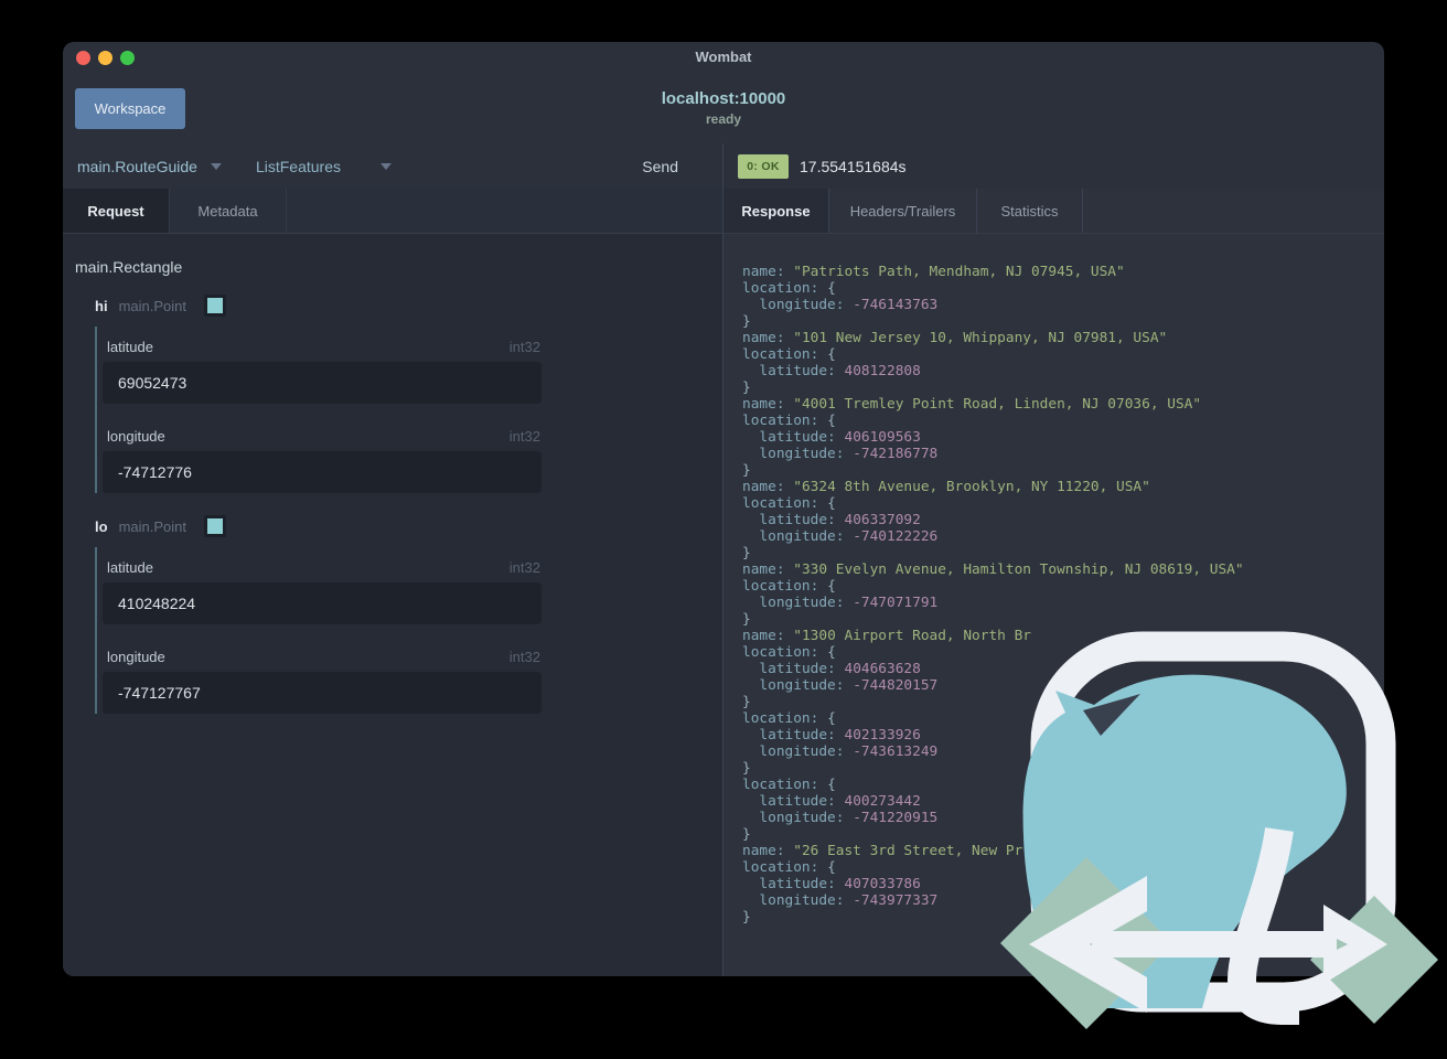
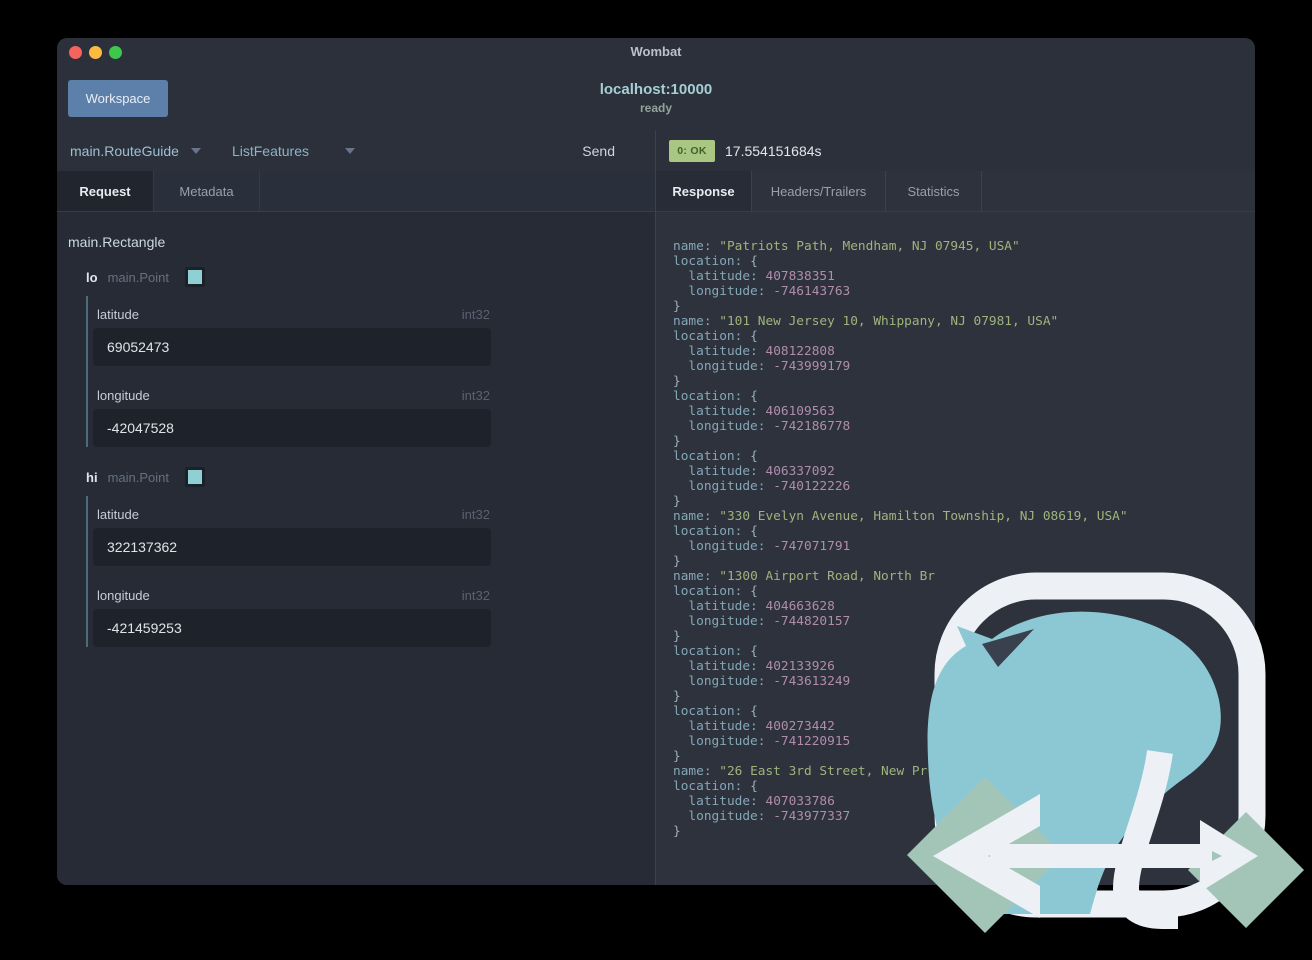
  Wombat
  Workspace
  localhost:10000
  ready
  main.RouteGuide
  ListFeatures
  Send
  0: OK
  17.554151684s
  Request
  Metadata
  Response
  Headers/Trailers
  Statistics
  main.Rectangle
- hi
+ lo
  main.Point
  latitude
  int32
  69052473
  longitude
  int32
- -74712776
+ -42047528
- lo
+ hi
  main.Point
  latitude
  int32
- 410248224
+ 322137362
  longitude
  int32
- -747127767
+ -421459253
  name: "Patriots Path, Mendham, NJ 07945, USA"
  location: {
+ latitude: 407838351
  longitude: -746143763
  }
  name: "101 New Jersey 10, Whippany, NJ 07981, USA"
  location: {
  latitude: 408122808
+ longitude: -743999179
  }
- name: "4001 Tremley Point Road, Linden, NJ 07036, USA"
  location: {
  latitude: 406109563
  longitude: -742186778
  }
- name: "6324 8th Avenue, Brooklyn, NY 11220, USA"
  location: {
  latitude: 406337092
  longitude: -740122226
  }
  name: "330 Evelyn Avenue, Hamilton Township, NJ 08619, USA"
  location: {
  longitude: -747071791
  }
  name: "1300 Airport Road, North Br
  location: {
  latitude: 404663628
  longitude: -744820157
  }
  location: {
  latitude: 402133926
  longitude: -743613249
  }
  location: {
  latitude: 400273442
  longitude: -741220915
  }
  name: "26 East 3rd Street, New Pr
  location: {
  latitude: 407033786
  longitude: -743977337
  }
